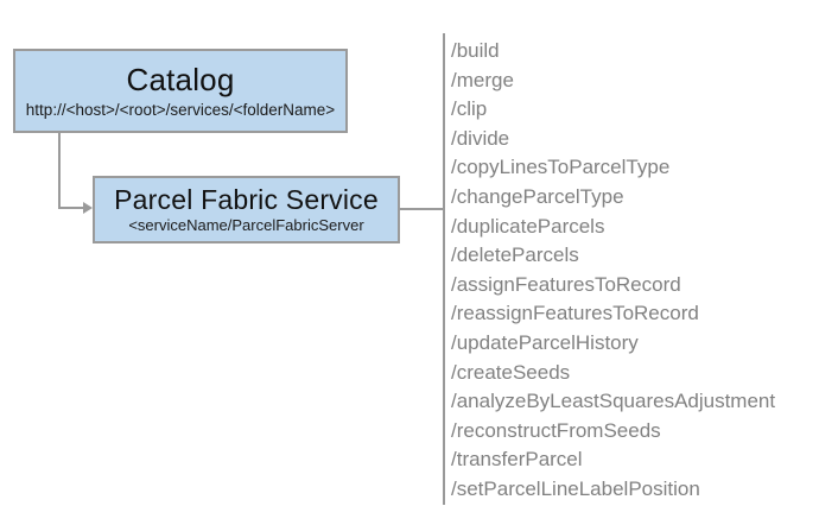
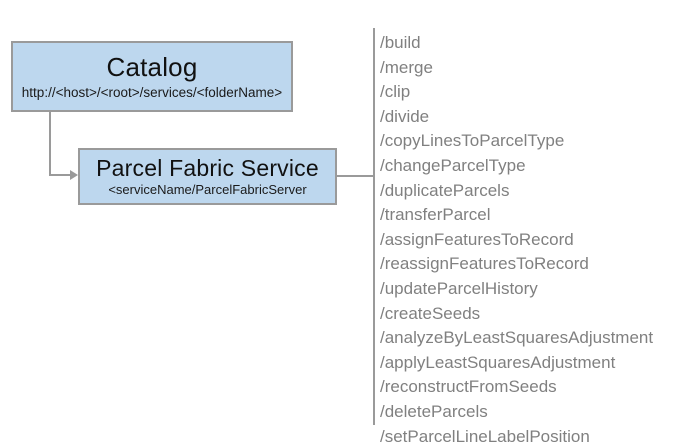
  Catalog
  http://<host>/<root>/services/<folderName>
  Parcel Fabric Service
  <serviceName/ParcelFabricServer
  /build
  /merge
  /clip
  /divide
  /copyLinesToParcelType
  /changeParcelType
  /duplicateParcels
- /deleteParcels
+ /transferParcel
  /assignFeaturesToRecord
  /reassignFeaturesToRecord
  /updateParcelHistory
  /createSeeds
  /analyzeByLeastSquaresAdjustment
+ /applyLeastSquaresAdjustment
  /reconstructFromSeeds
- /transferParcel
+ /deleteParcels
  /setParcelLineLabelPosition
